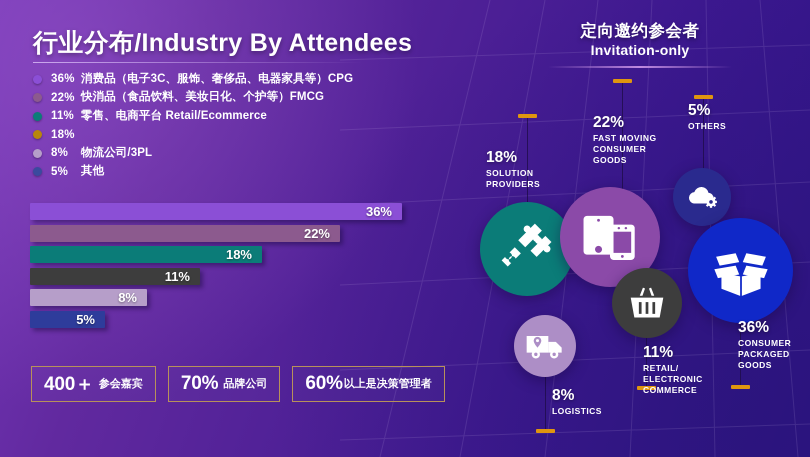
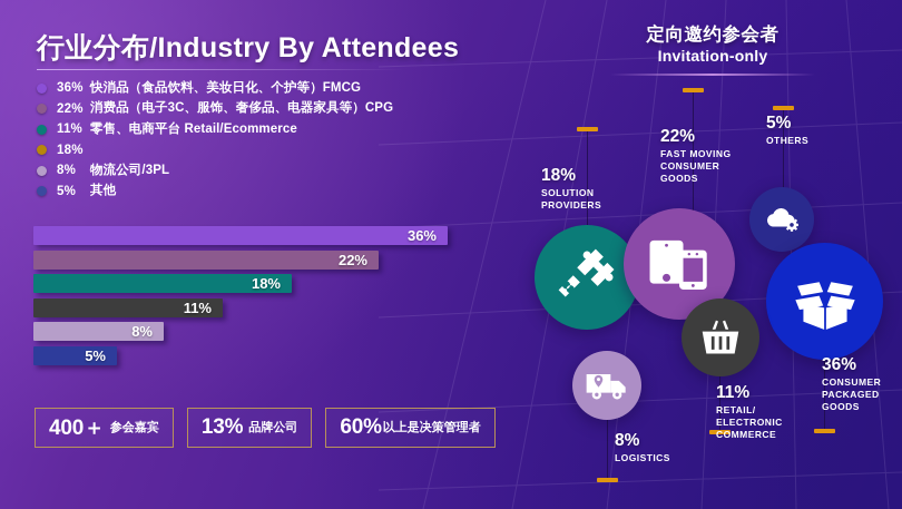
  行业分布/Industry By Attendees
  36%
- 消费品（电子3C、服饰、奢侈品、电器家具等）CPG
+ 快消品（食品饮料、美妆日化、个护等）FMCG
  22%
- 快消品（食品饮料、美妆日化、个护等）FMCG
+ 消费品（电子3C、服饰、奢侈品、电器家具等）CPG
  11%
  零售、电商平台 Retail/Ecommerce
  18%
  8%
  物流公司/3PL
  5%
  其他
  36%
  22%
  18%
  11%
  8%
  5%
  400＋
  参会嘉宾
- 70%
+ 13%
  品牌公司
  60%
  以上是决策管理者
  定向邀约参会者
  Invitation-only
  18%
  SOLUTION
  PROVIDERS
  22%
  FAST MOVING
  CONSUMER
  GOODS
  5%
  OTHERS
  36%
  CONSUMER
  PACKAGED
  GOODS
  11%
  RETAIL/
  ELECTRONIC
  COMMERCE
  8%
  LOGISTICS
